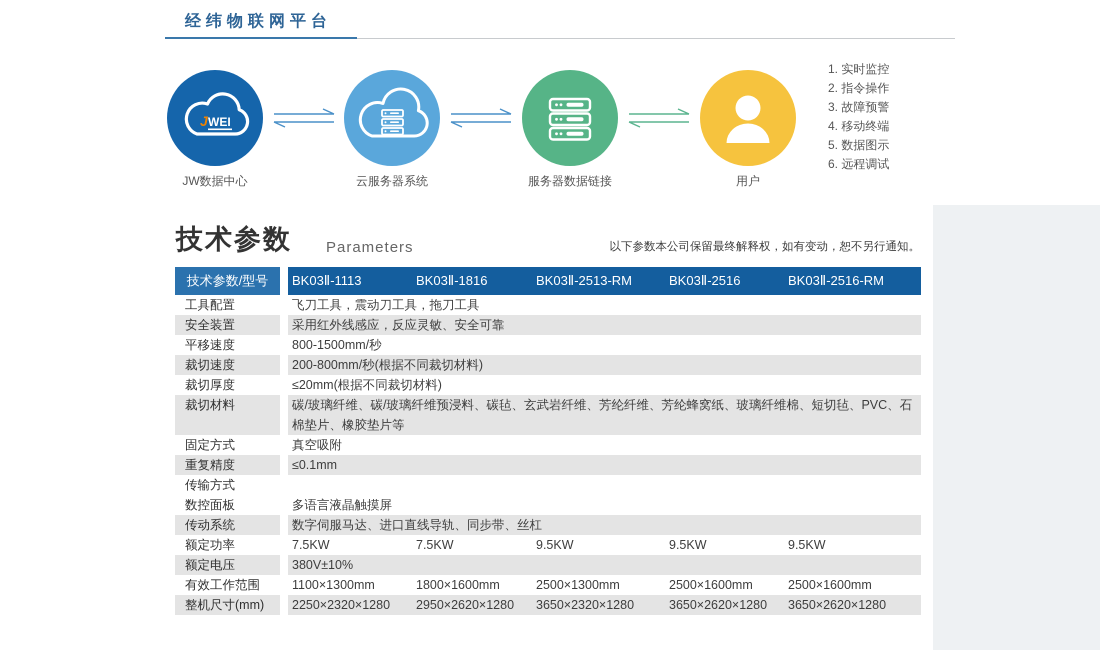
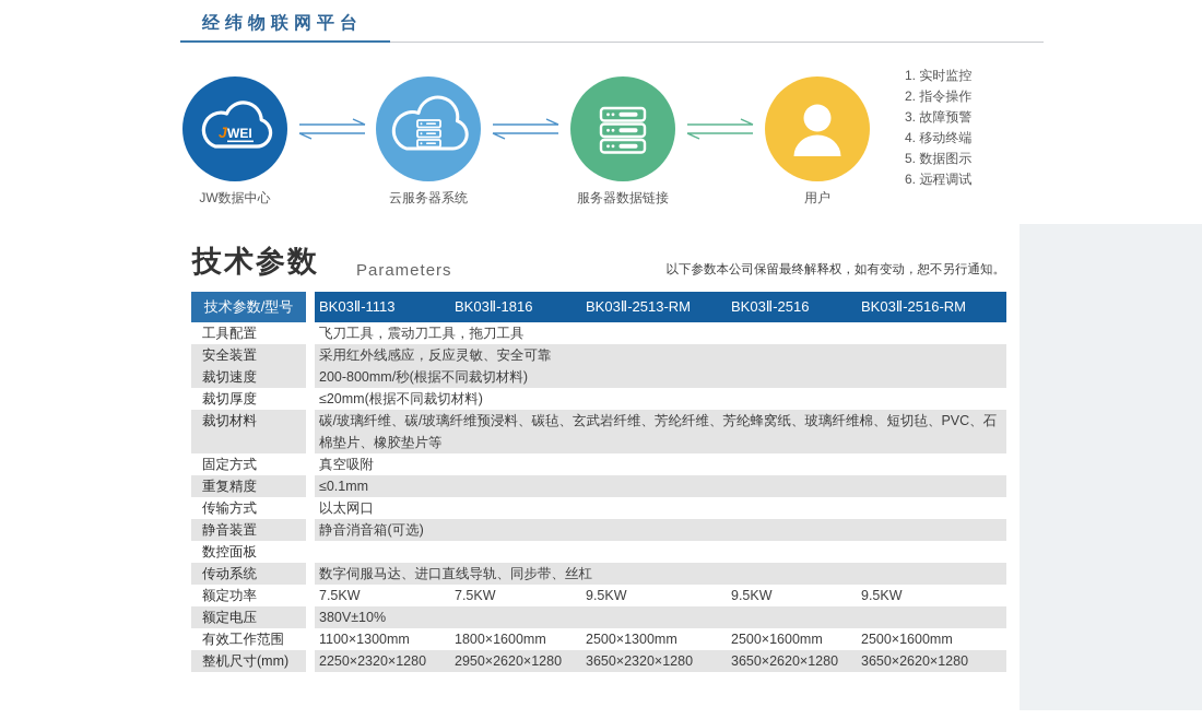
  经纬物联网平台
  J
  WEI
  JW数据中心
  云服务器系统
  服务器数据链接
  用户
  1. 实时监控
  2. 指令操作
  3. 故障预警
  4. 移动终端
  5. 数据图示
  6. 远程调试
  技术参数
  Parameters
  以下参数本公司保留最终解释权，如有变动，恕不另行通知。
  技术参数/型号
  BK03Ⅱ-1113
  BK03Ⅱ-1816
  BK03Ⅱ-2513-RM
  BK03Ⅱ-2516
  BK03Ⅱ-2516-RM
  工具配置
  飞刀工具，震动刀工具，拖刀工具
  安全装置
  采用红外线感应，反应灵敏、安全可靠
- 平移速度
- 800-1500mm/秒
  裁切速度
  200-800mm/秒(根据不同裁切材料)
  裁切厚度
  ≤20mm(根据不同裁切材料)
  裁切材料
  碳/玻璃纤维、碳/玻璃纤维预浸料、碳毡、玄武岩纤维、芳纶纤维、芳纶蜂窝纸、玻璃纤维棉、短切毡、PVC、石棉垫片、橡胶垫片等
  固定方式
  真空吸附
  重复精度
  ≤0.1mm
  传输方式
+ 以太网口
+ 静音装置
+ 静音消音箱(可选)
  数控面板
- 多语言液晶触摸屏
  传动系统
  数字伺服马达、进口直线导轨、同步带、丝杠
  额定功率
  7.5KW
  7.5KW
  9.5KW
  9.5KW
  9.5KW
  额定电压
  380V±10%
  有效工作范围
  1100×1300mm
  1800×1600mm
  2500×1300mm
  2500×1600mm
  2500×1600mm
  整机尺寸(mm)
  2250×2320×1280
  2950×2620×1280
  3650×2320×1280
  3650×2620×1280
  3650×2620×1280
